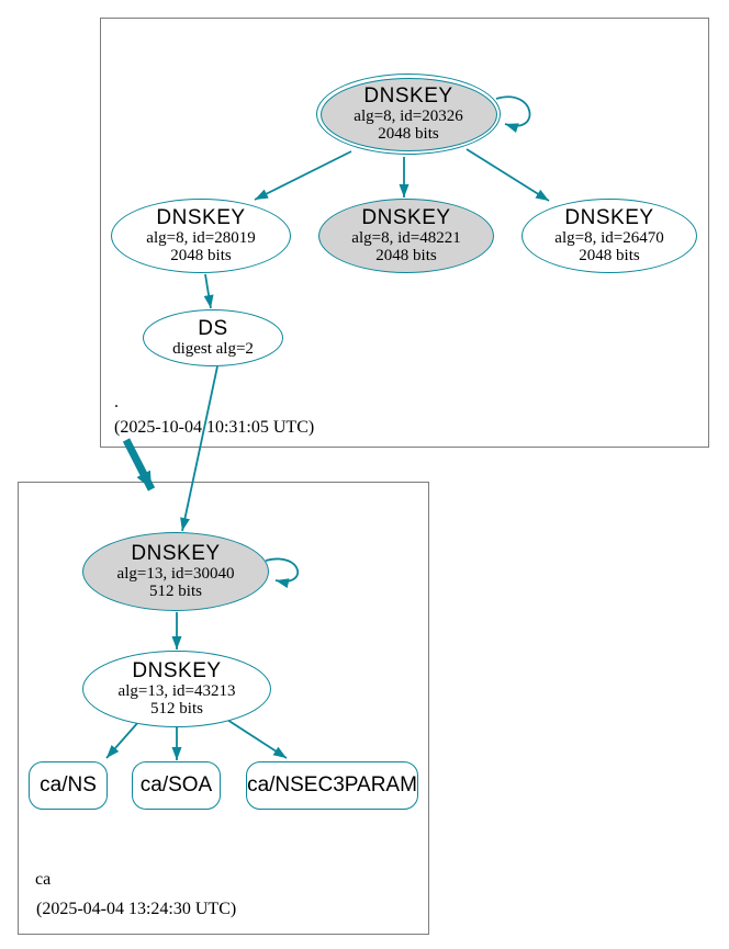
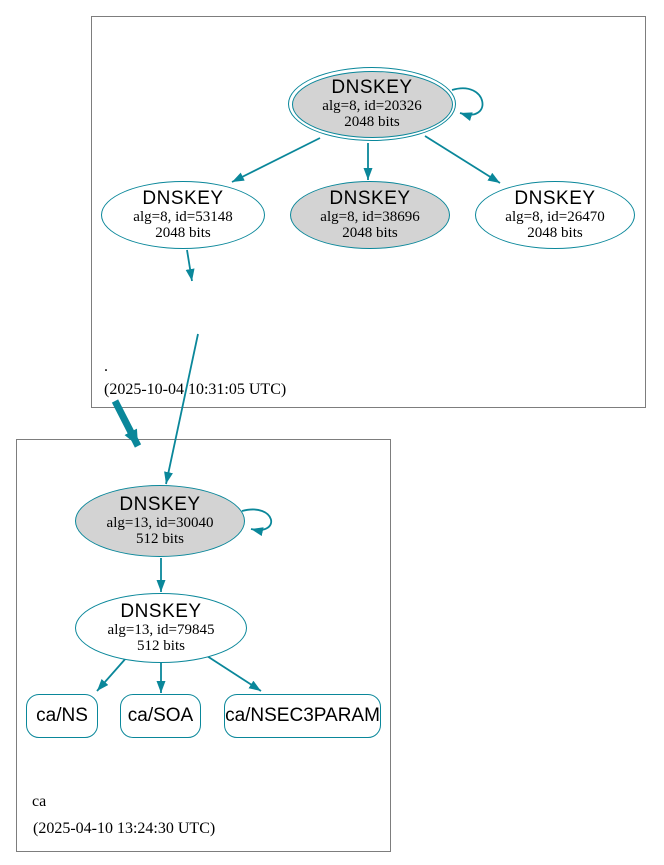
  .
  (2025-10-04 10:31:05 UTC)
  ca
- (2025-04-04 13:24:30 UTC)
+ (2025-04-10 13:24:30 UTC)
  DNSKEY
  alg=8, id=20326
  2048 bits
  DNSKEY
- alg=8, id=28019
+ alg=8, id=53148
  2048 bits
  DNSKEY
- alg=8, id=48221
+ alg=8, id=38696
  2048 bits
  DNSKEY
  alg=8, id=26470
  2048 bits
- DS
- digest alg=2
  DNSKEY
  alg=13, id=30040
  512 bits
  DNSKEY
- alg=13, id=43213
+ alg=13, id=79845
  512 bits
  ca/NS
  ca/SOA
  ca/NSEC3PARAM
